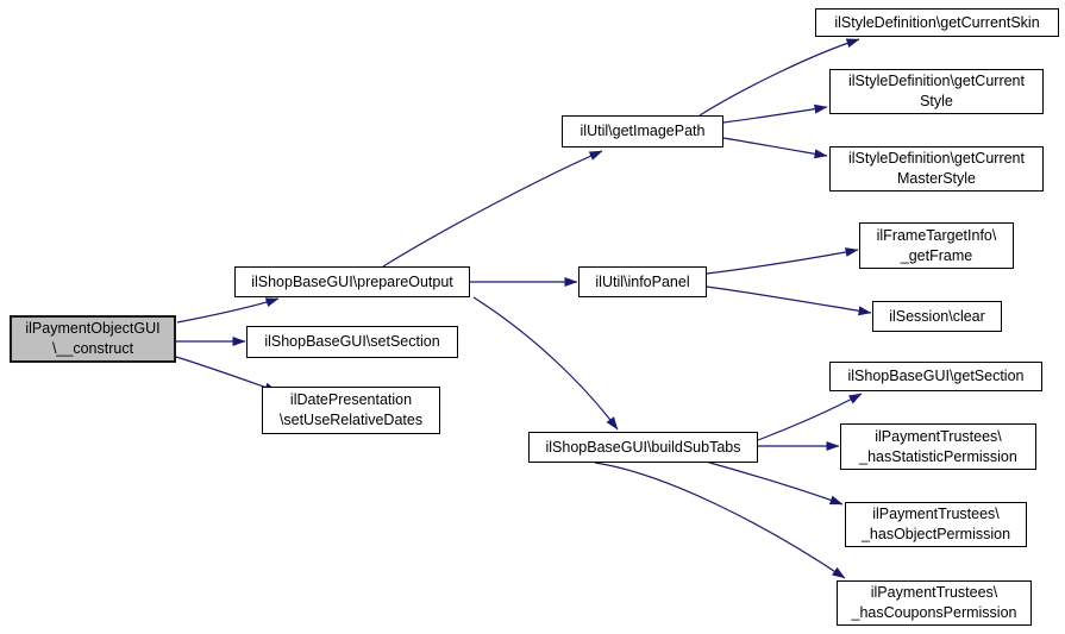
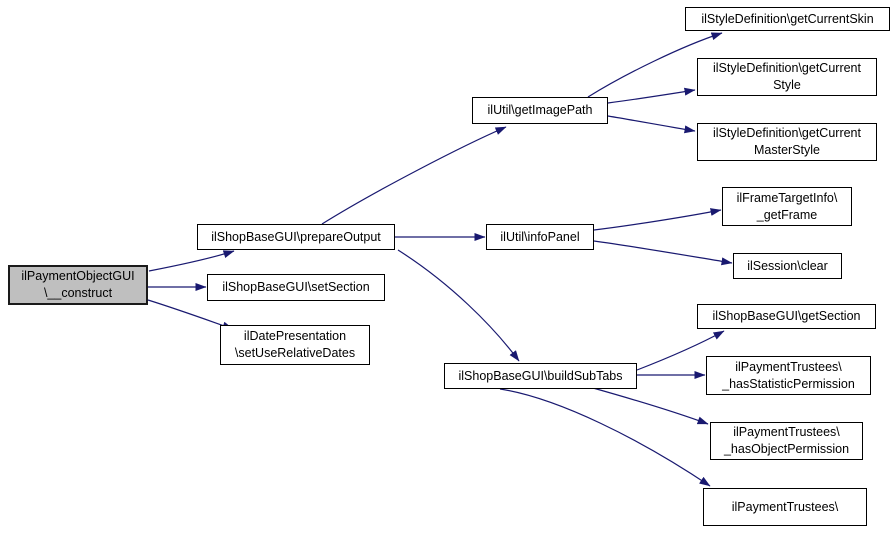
  ilPaymentObjectGUI
  \__construct
  ilShopBaseGUI\prepareOutput
  ilShopBaseGUI\setSection
  ilDatePresentation
  \setUseRelativeDates
  ilUtil\getImagePath
  ilUtil\infoPanel
  ilShopBaseGUI\buildSubTabs
  ilStyleDefinition\getCurrentSkin
  ilStyleDefinition\getCurrent
  Style
  ilStyleDefinition\getCurrent
  MasterStyle
  ilFrameTargetInfo\
  _getFrame
  ilSession\clear
  ilShopBaseGUI\getSection
  ilPaymentTrustees\
  _hasStatisticPermission
  ilPaymentTrustees\
  _hasObjectPermission
  ilPaymentTrustees\
- _hasCouponsPermission
